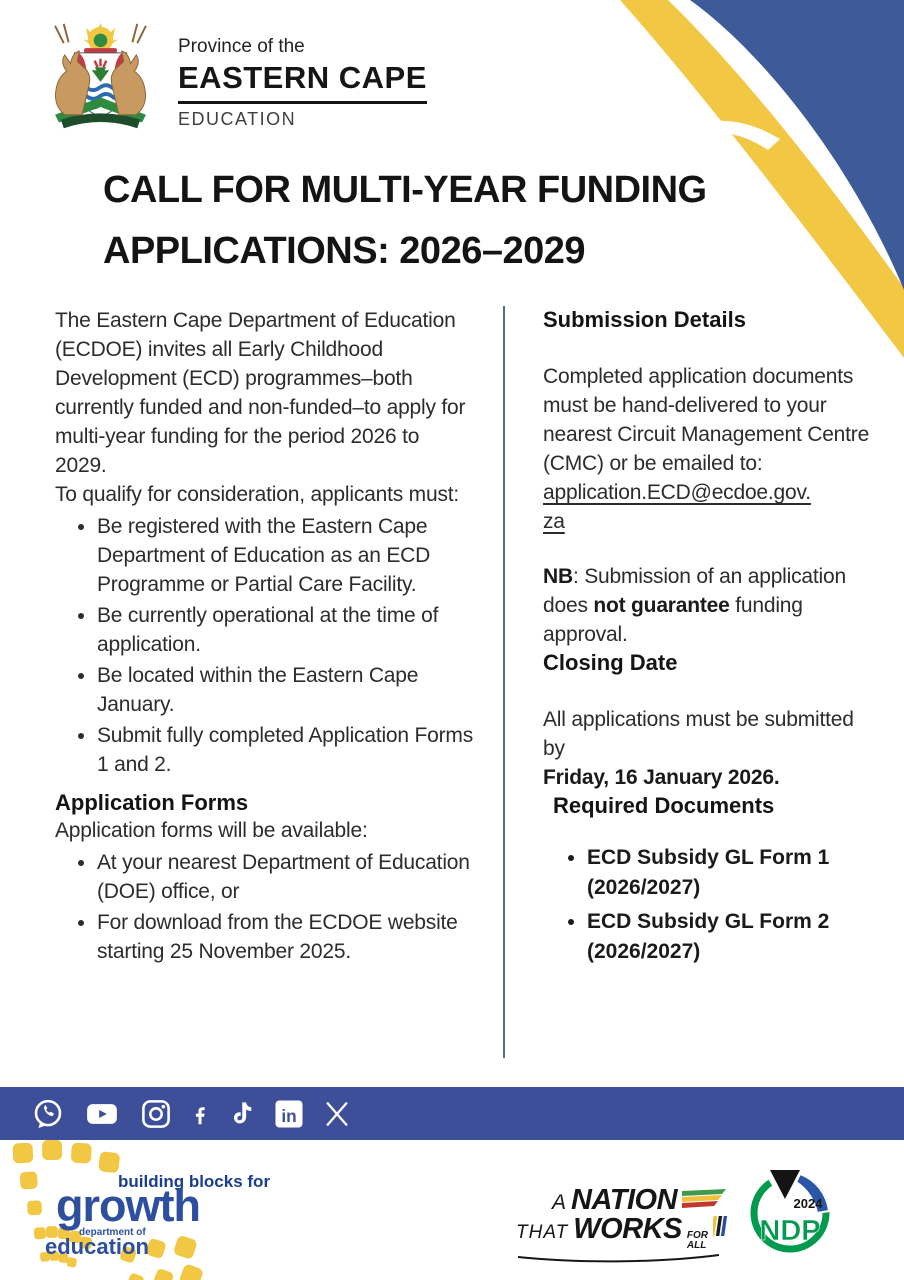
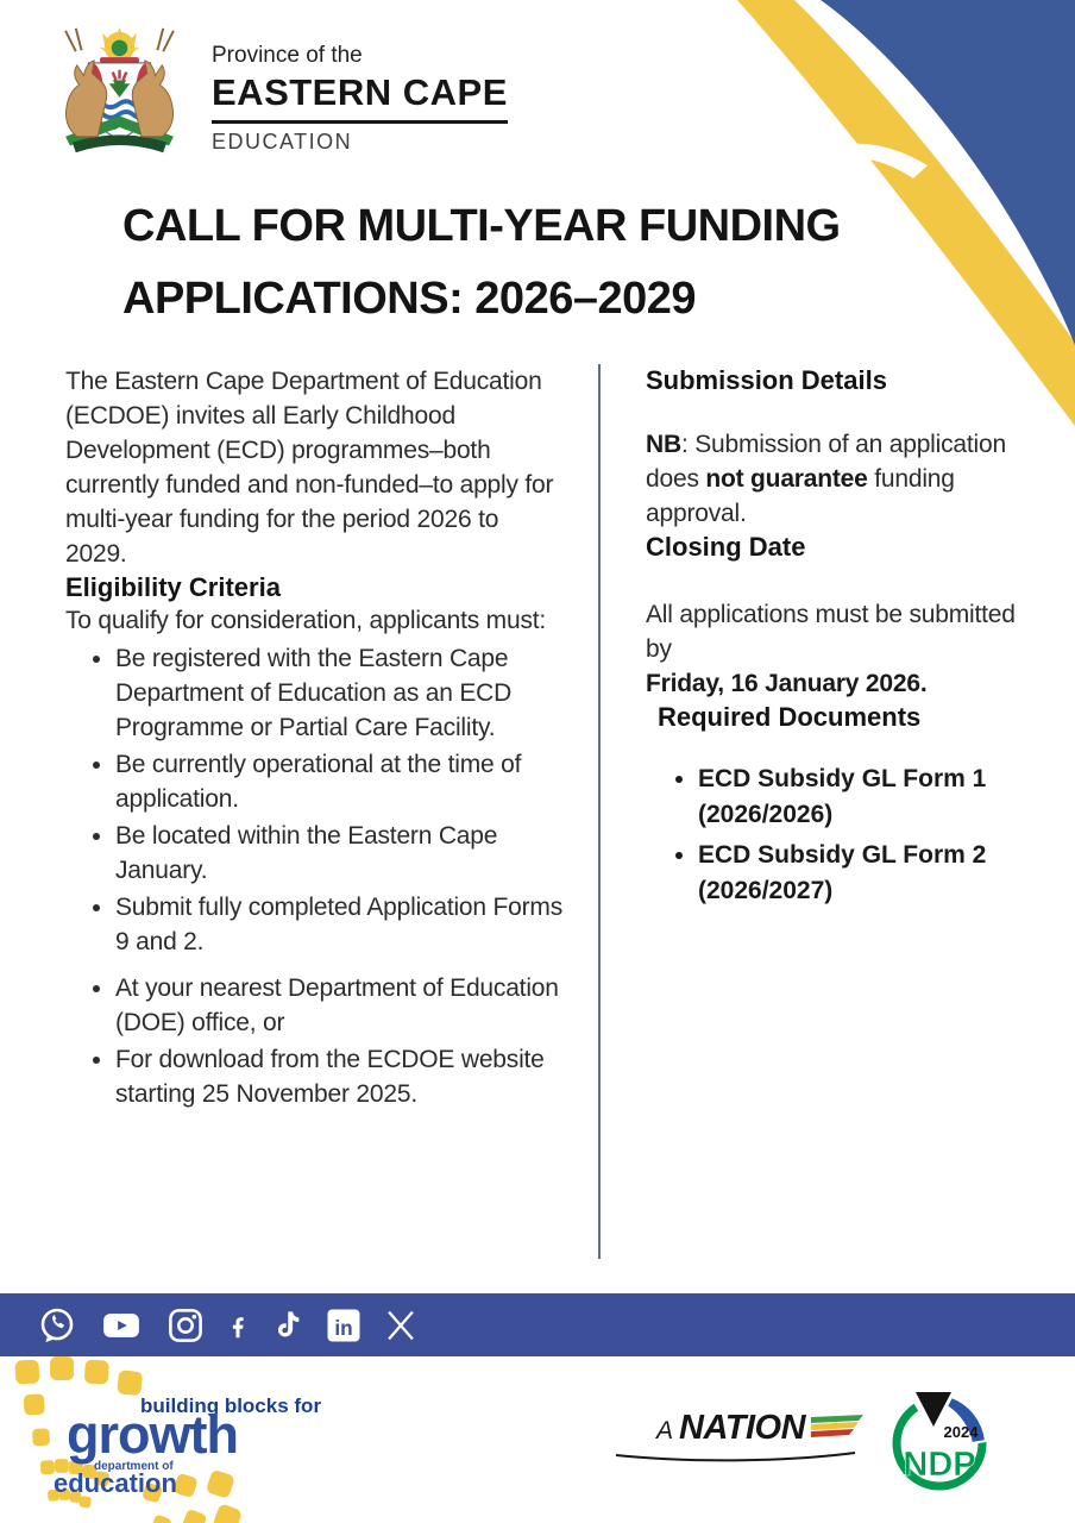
  Province of the
  EASTERN CAPE
  EDUCATION
  CALL FOR MULTI-YEAR FUNDING
  APPLICATIONS: 2026–2029
  The Eastern Cape Department of Education (ECDOE) invites all Early Childhood Development (ECD) programmes–both currently funded and non-funded–to apply for multi-year funding for the period 2026 to 2029.
+ Eligibility Criteria
  To qualify for consideration, applicants must:
  Be registered with the Eastern Cape Department of Education as an ECD Programme or Partial Care Facility.
  Be currently operational at the time of application.
  Be located within the Eastern Cape January.
- Submit fully completed Application Forms 1 and 2.
+ Submit fully completed Application Forms 9 and 2.
- Application Forms
- Application forms will be available:
  At your nearest Department of Education (DOE) office, or
  For download from the ECDOE website starting 25 November 2025.
  Submission Details
- Completed application documents must be hand-delivered to your nearest Circuit Management Centre (CMC) or be emailed to:
- application.ECD@ecdoe.gov.
- za
  NB: Submission of an application does not guarantee funding approval.
  Closing Date
  All applications must be submitted by
  Friday, 16 January 2026.
  Required Documents
- ECD Subsidy GL Form 1 (2026/2027)
+ ECD Subsidy GL Form 1 (2026/2026)
  ECD Subsidy GL Form 2 (2026/2027)
  in
  building blocks for
  growth
  department of
  education
  A
  NATION
- THAT
- WORKS
- FOR
- ALL
  2024
  NDP
